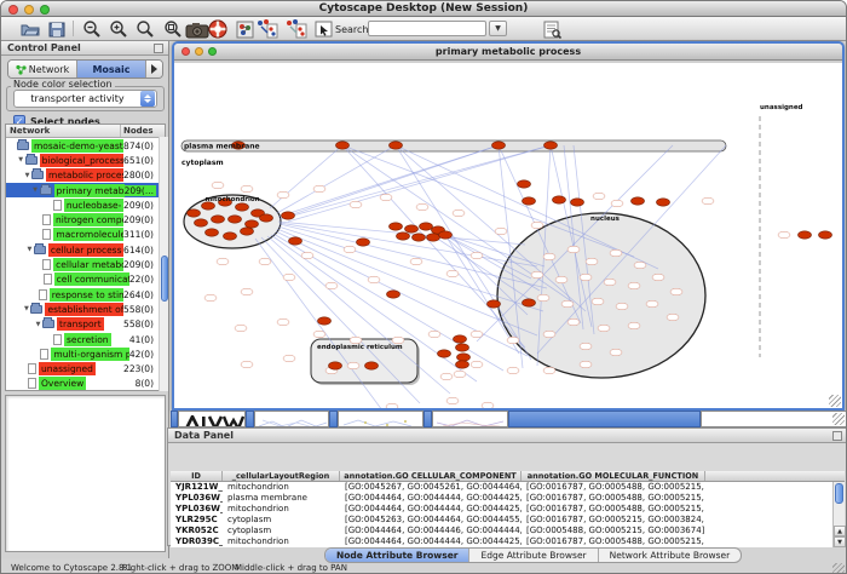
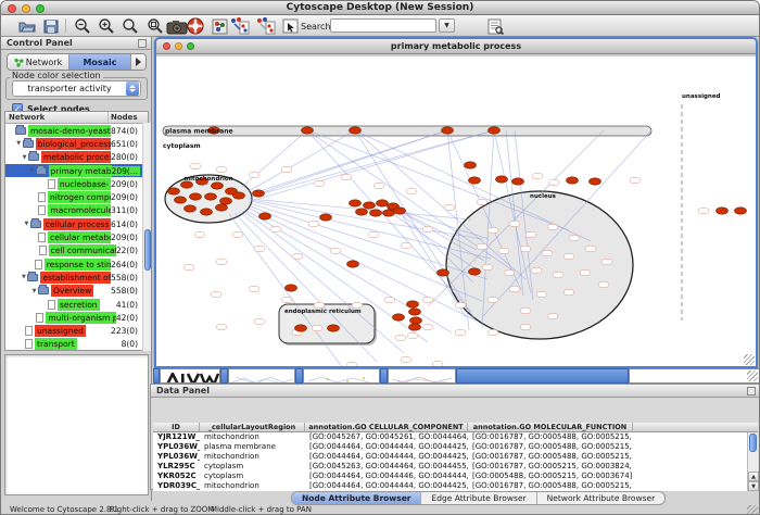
  Cytoscape Desktop (New Session)
  Search
  Control Panel
  Network
  Mosaic
  Node color selection
  transporter activity
  ✓
  Select nodes
  Network
  Nodes
  mosaic-demo-yeast
  874(0)
  biological_process
  651(0)
  metabolic proce
  280(0)
  primary metab
  209(...
  nucleobase-
  209(0)
  nitrogen comp
  209(0)
  macromolecule
  311(0)
  cellular process
  614(0)
  cellular metab
  209(0)
  cell communica
  22(0)
  response to stim
  264(0)
  establishment of
  558(0)
- transport
+ Overview
  558(0)
  secretion
  41(0)
  multi-organism p
  42(0)
  unassigned
  223(0)
- Overview
+ transport
  8(0)
  primary metabolic process
  Data Panel
  ID
  _cellularLayoutRegion
  annotation.GO CELLULAR_COMPONENT
  annotation.GO MOLECULAR_FUNCTION
  YJR121W_
  mitochondrion
  [GO:0045267, GO:0045261, GO:0044464,
  [GO:0016787, GO:0005488, GO:0005215,
  YPL036W_
  plasma membrane
  [GO:0044464, GO:0044444, GO:0044425,
  [GO:0016787, GO:0005488, GO:0005215,
  YPL036W_
  mitochondrion
  [GO:0044464, GO:0044444, GO:0044425,
  [GO:0016787, GO:0005488, GO:0005215,
  YLR295C
  cytoplasm
  [GO:0045263, GO:0044464, GO:0044455,
  [GO:0016787, GO:0005215, GO:0003824,
  YKR052C
  cytoplasm
  [GO:0044464, GO:0044446, GO:0044444,
  [GO:0005488, GO:0005215, GO:0003674]
  YDR039C_
  mitochondrion
  [GO:0044464, GO:0044444, GO:0044425,
  [GO:0016787, GO:0005488, GO:0005215,
  Node Attribute Browser
  Edge Attribute Browser
  Network Attribute Browser
  Welcome to Cytoscape 2.8.1
  Right-click + drag to ZOOM
  Middle-click + drag to PAN
